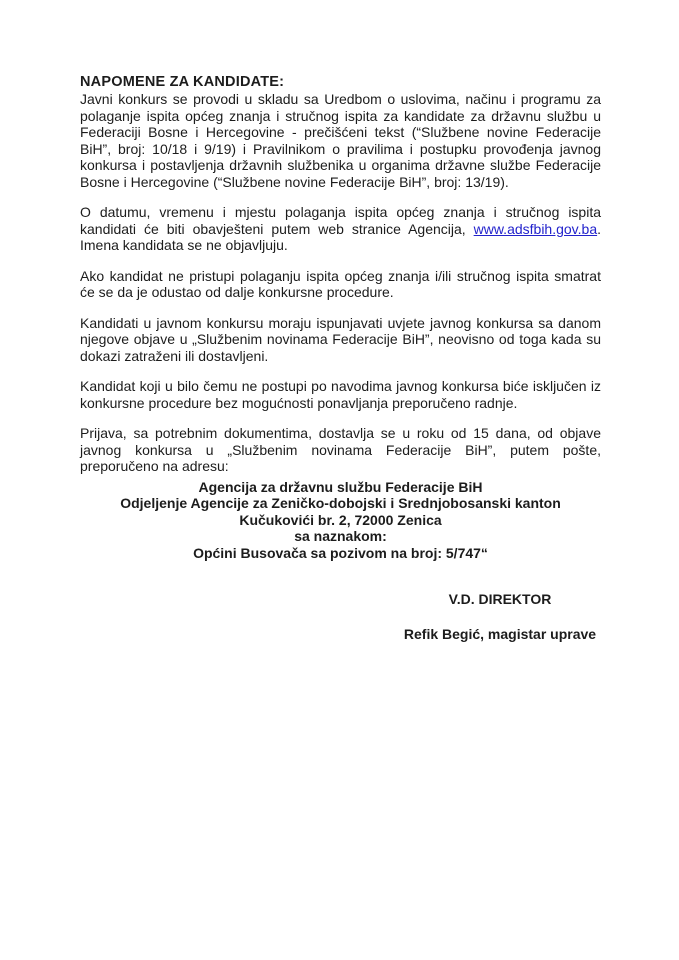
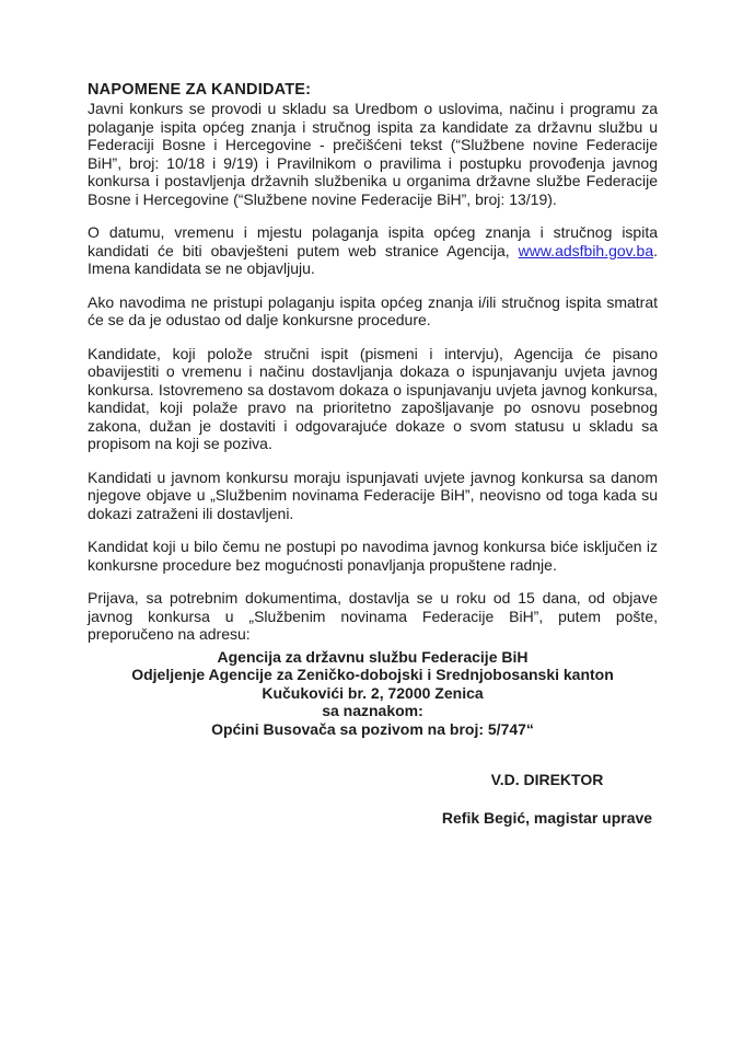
  NAPOMENE ZA KANDIDATE:
  Javni konkurs se provodi u skladu sa Uredbom o uslovima, načinu i programu za polaganje ispita općeg znanja i stručnog ispita za kandidate za državnu službu u Federaciji Bosne i Hercegovine - prečišćeni tekst (“Službene novine Federacije BiH”, broj: 10/18 i 9/19) i Pravilnikom o pravilima i postupku provođenja javnog konkursa i postavljenja državnih službenika u organima državne službe Federacije Bosne i Hercegovine (“Službene novine Federacije BiH”, broj: 13/19).
  O datumu, vremenu i mjestu polaganja ispita općeg znanja i stručnog ispita kandidati će biti obavješteni putem web stranice Agencija, www.adsfbih.gov.ba. Imena kandidata se ne objavljuju.
- Ako kandidat ne pristupi polaganju ispita općeg znanja i/ili stručnog ispita smatrat će se da je odustao od dalje konkursne procedure.
+ Ako navodima ne pristupi polaganju ispita općeg znanja i/ili stručnog ispita smatrat će se da je odustao od dalje konkursne procedure.
+ Kandidate, koji polože stručni ispit (pismeni i intervju), Agencija će pisano obavijestiti o vremenu i načinu dostavljanja dokaza o ispunjavanju uvjeta javnog konkursa. Istovremeno sa dostavom dokaza o ispunjavanju uvjeta javnog konkursa, kandidat, koji polaže pravo na prioritetno zapošljavanje po osnovu posebnog zakona, dužan je dostaviti i odgovarajuće dokaze o svom statusu u skladu sa propisom na koji se poziva.
  Kandidati u javnom konkursu moraju ispunjavati uvjete javnog konkursa sa danom njegove objave u „Službenim novinama Federacije BiH”, neovisno od toga kada su dokazi zatraženi ili dostavljeni.
- Kandidat koji u bilo čemu ne postupi po navodima javnog konkursa biće isključen iz konkursne procedure bez mogućnosti ponavljanja preporučeno radnje.
+ Kandidat koji u bilo čemu ne postupi po navodima javnog konkursa biće isključen iz konkursne procedure bez mogućnosti ponavljanja propuštene radnje.
  Prijava, sa potrebnim dokumentima, dostavlja se u roku od 15 dana, od objave javnog konkursa u „Službenim novinama Federacije BiH”, putem pošte, preporučeno na adresu:
  Agencija za državnu službu Federacije BiH
  Odjeljenje Agencije za Zeničko-dobojski i Srednjobosanski kanton
  Kučukovići br. 2, 72000 Zenica
  sa naznakom:
  Općini Busovača sa pozivom na broj: 5/747“
  V.D. DIREKTOR
  Refik Begić, magistar uprave
